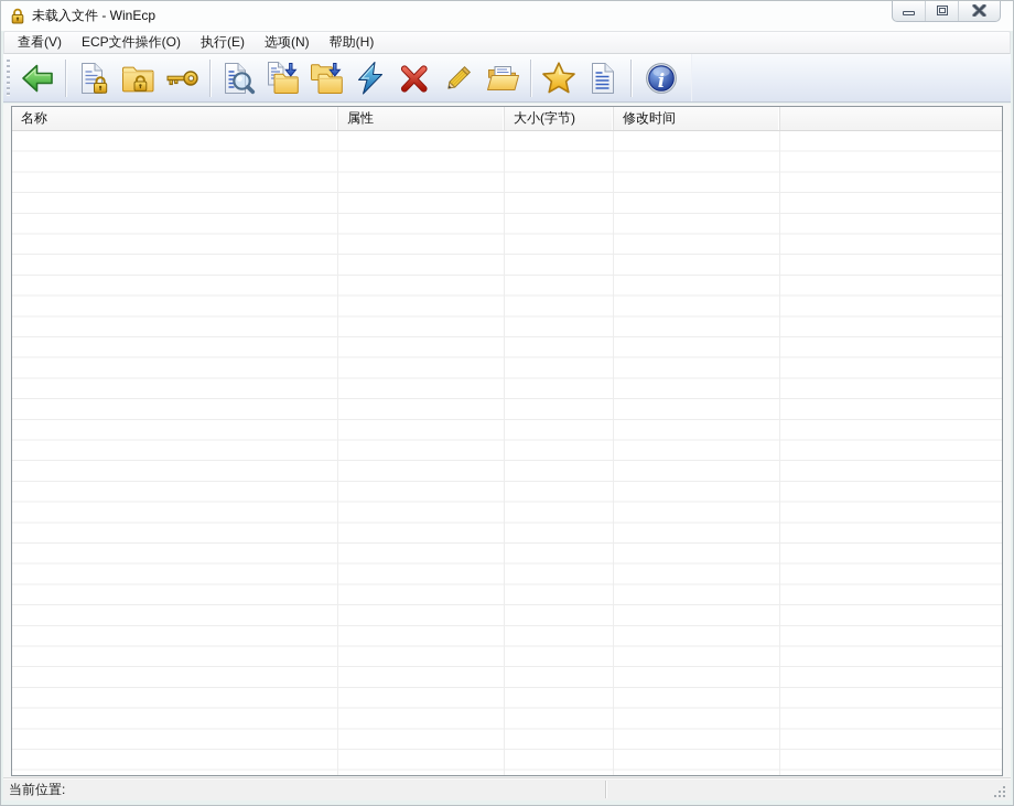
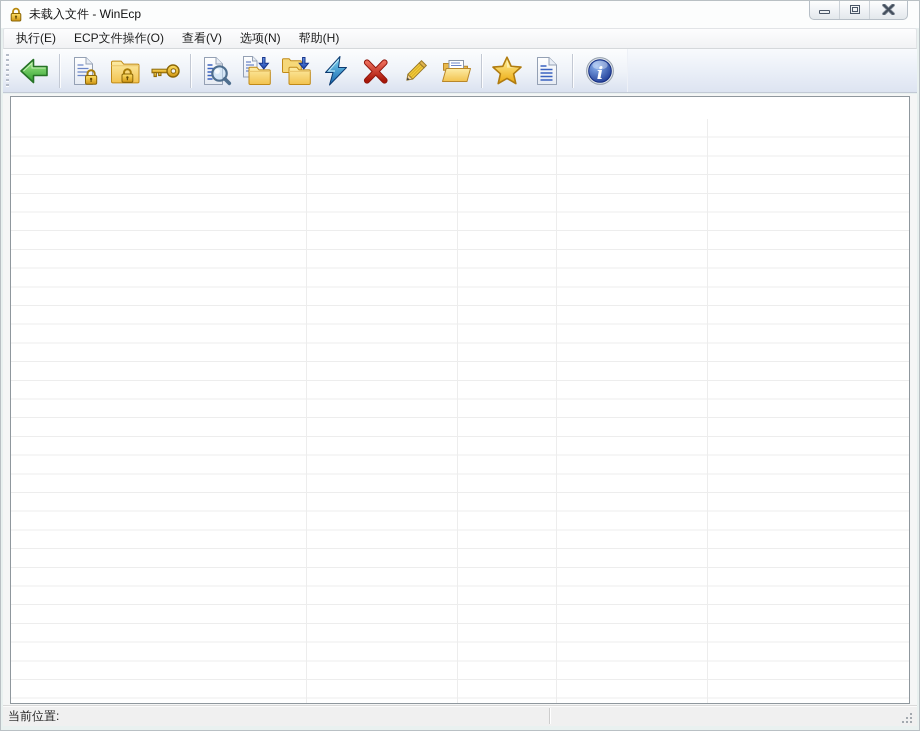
  未载入文件 - WinEcp
- 查看(V)
+ 执行(E)
  ECP文件操作(O)
- 执行(E)
+ 查看(V)
  选项(N)
  帮助(H)
  i
- 名称
- 属性
- 大小(字节)
- 修改时间
  当前位置:
